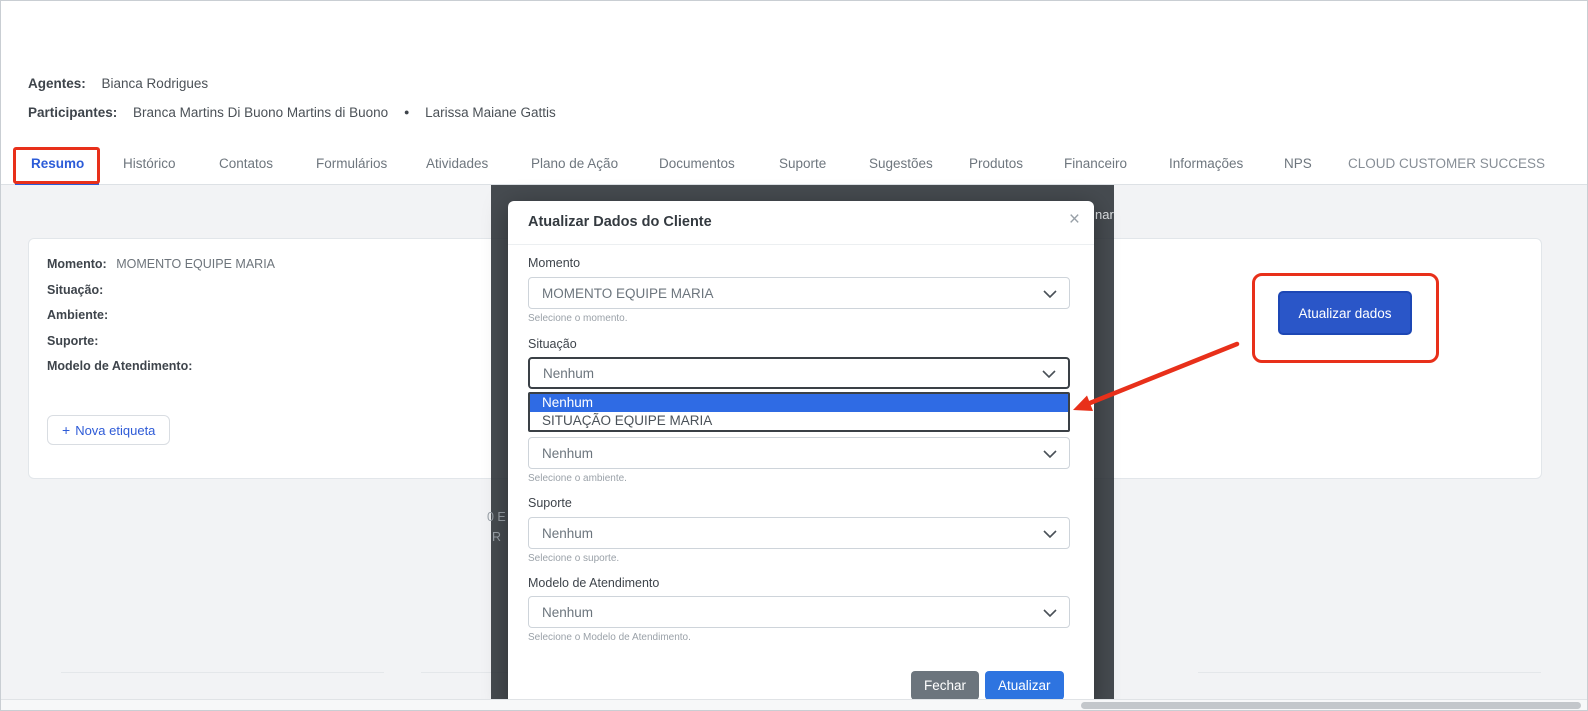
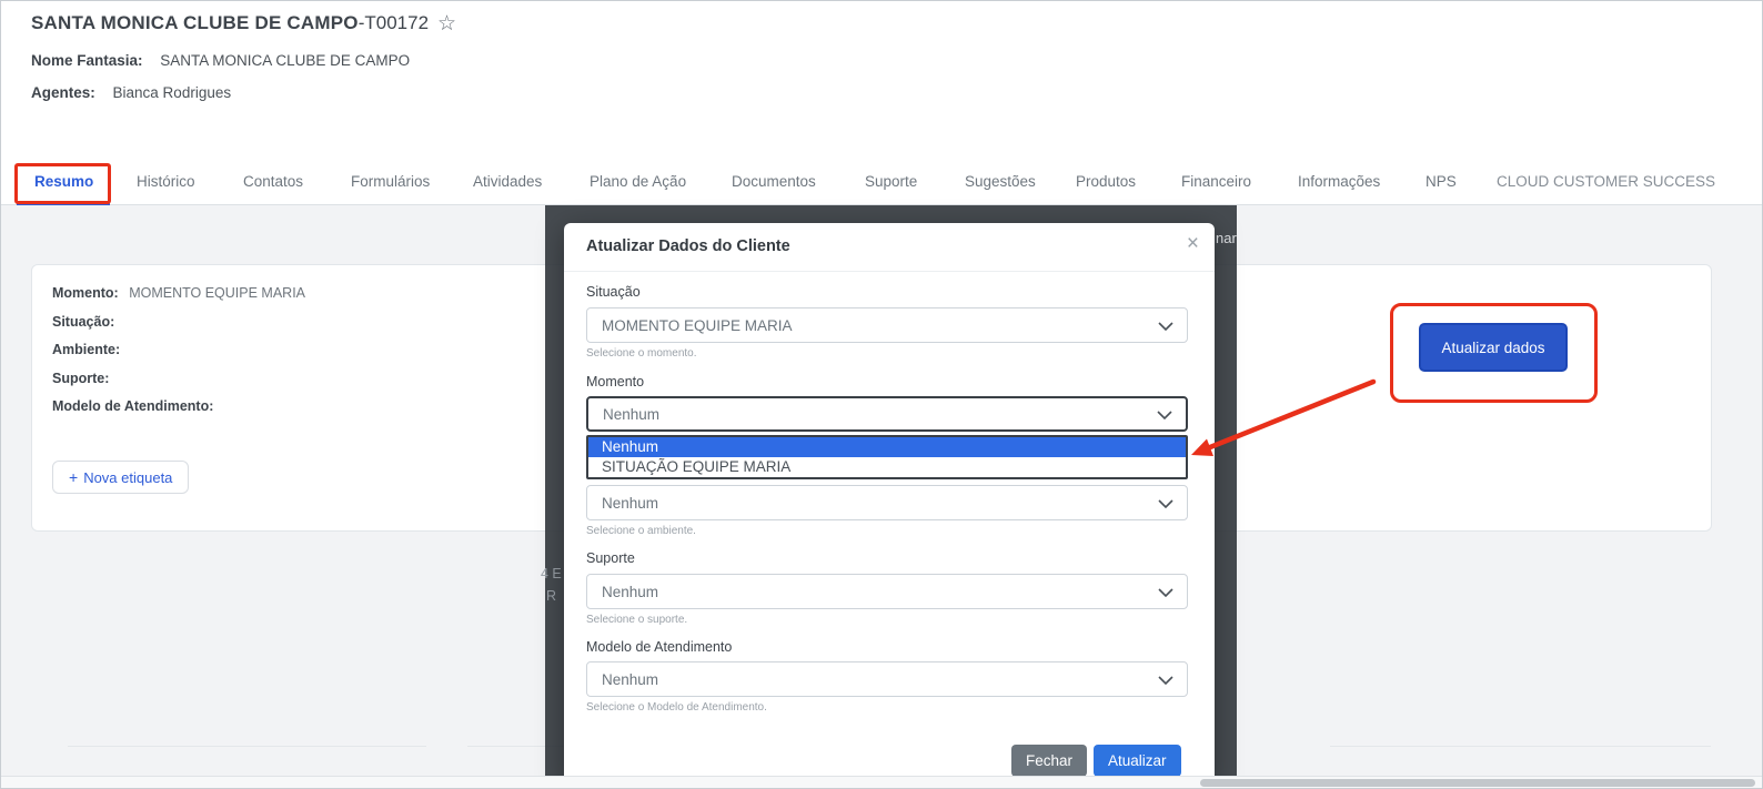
+ SANTA MONICA CLUBE DE CAMPO
+ -T00172
+ ☆
+ Nome Fantasia: SANTA MONICA CLUBE DE CAMPO
  Agentes: Bianca Rodrigues
- Participantes: Branca Martins Di Buono Martins di Buono ● Larissa Maiane Gattis
  Resumo
  Histórico
  Contatos
  Formulários
  Atividades
  Plano de Ação
  Documentos
  Suporte
  Sugestões
  Produtos
  Financeiro
  Informações
  NPS
  CLOUD CUSTOMER SUCCESS
  Momento: MOMENTO EQUIPE MARIA
  Situação:
  Ambiente:
  Suporte:
  Modelo de Atendimento:
  +
  Nova etiqueta
  Atualizar dados
- 0 E
+ 4 E
  R
  nar
  Atualizar Dados do Cliente
  ×
- Momento
+ Situação
  MOMENTO EQUIPE MARIA
  Selecione o momento.
- Situação
+ Momento
  Nenhum
  Nenhum
  SITUAÇÃO EQUIPE MARIA
  Nenhum
  Selecione o ambiente.
  Suporte
  Nenhum
  Selecione o suporte.
  Modelo de Atendimento
  Nenhum
  Selecione o Modelo de Atendimento.
  Fechar
  Atualizar
